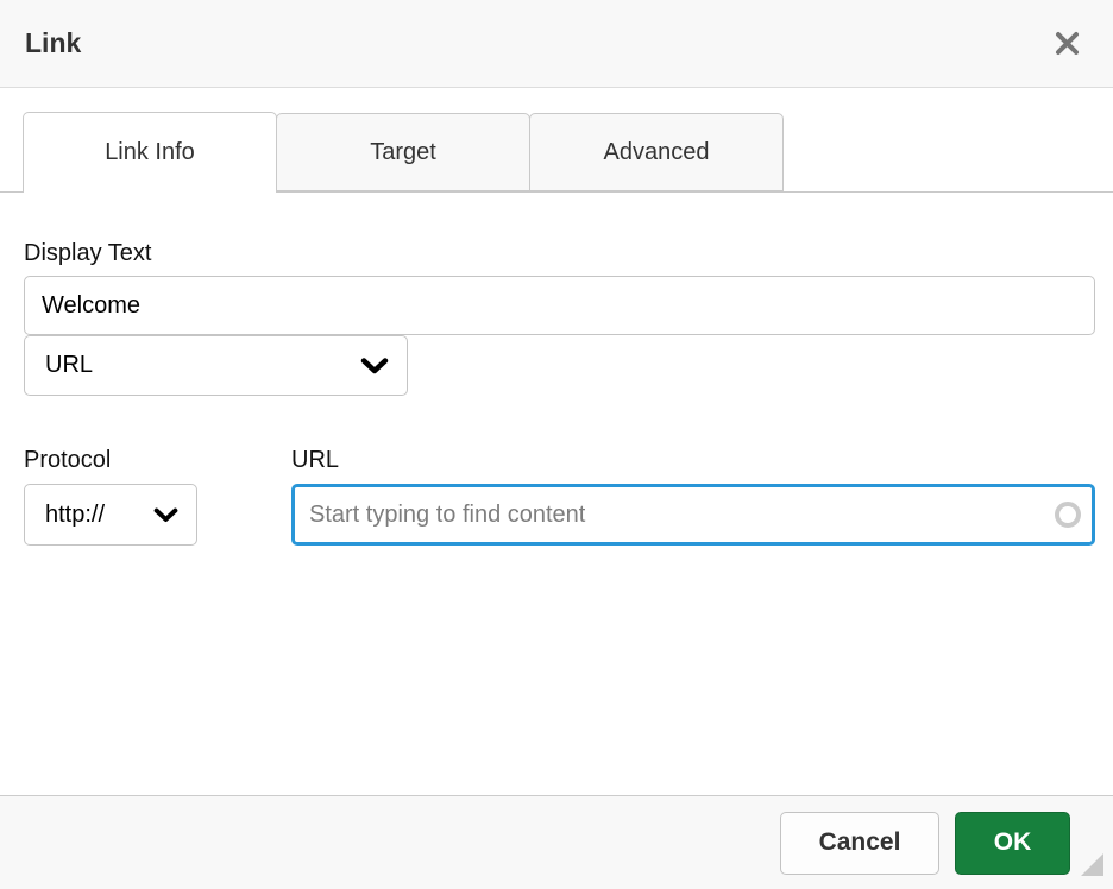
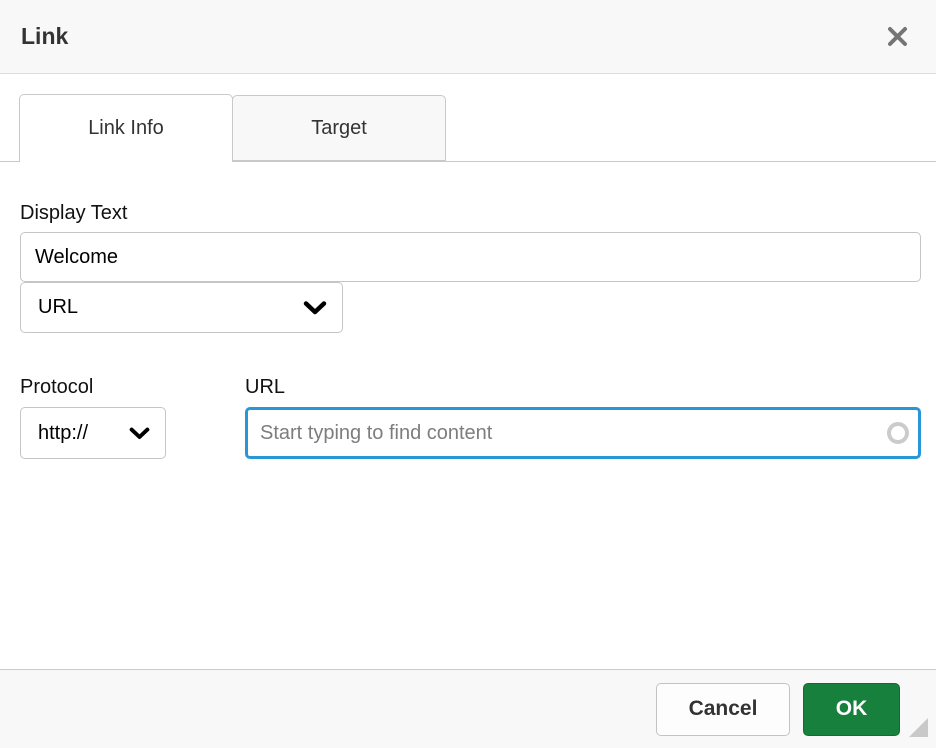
  Link
  Link Info
  Target
- Advanced
  Display Text
  Welcome
  URL
  Protocol
  http://
  URL
  Start typing to find content
  Cancel
  OK
